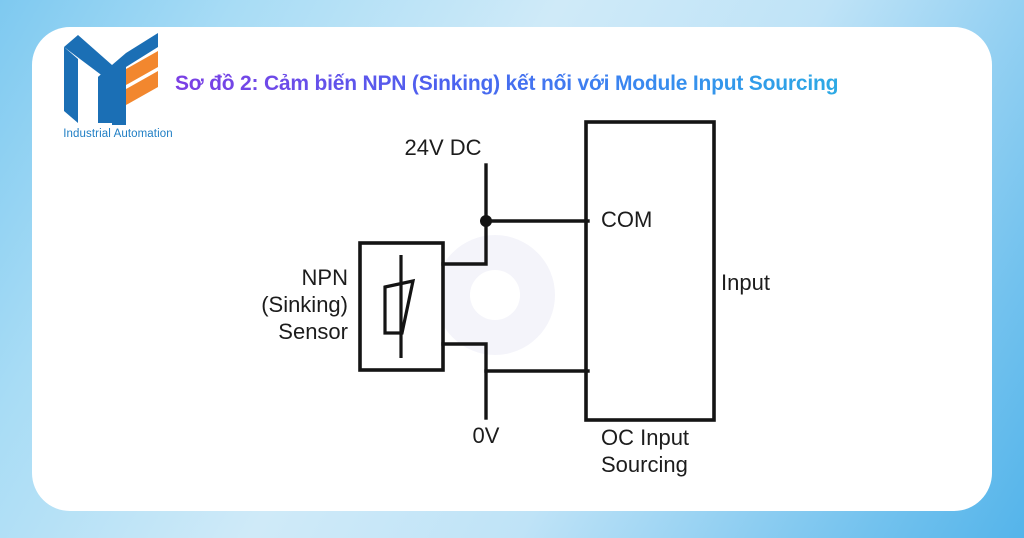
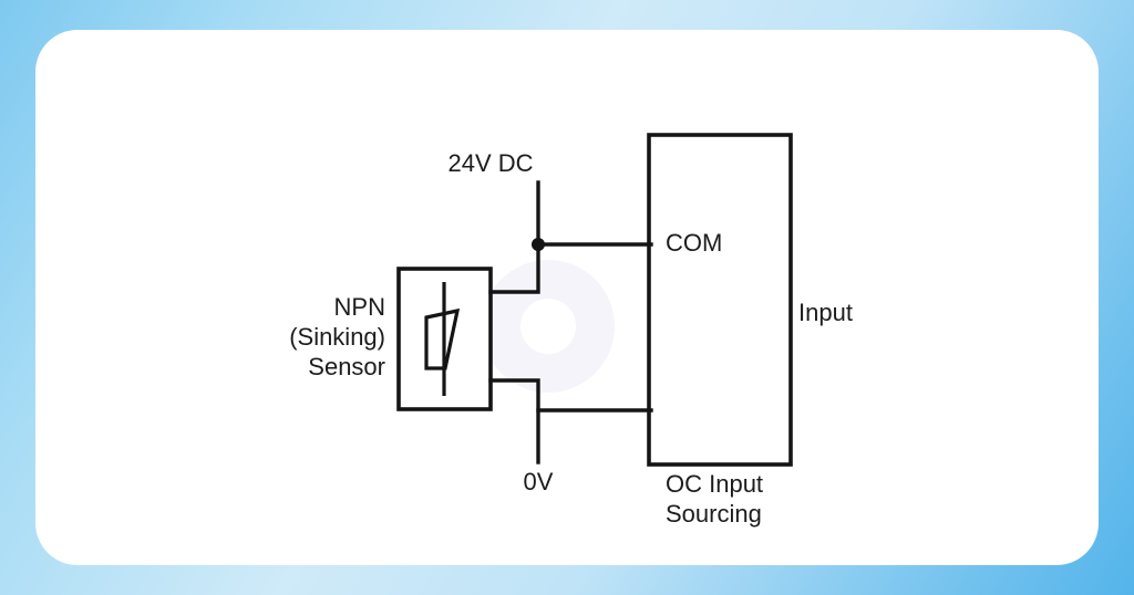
- Industrial Automation
- Sơ đồ 2: Cảm biến NPN (Sinking) kết nối với Module Input Sourcing
  24V DC
  0V
  COM
  Input
  OC Input
  Sourcing
  NPN
  (Sinking)
  Sensor
